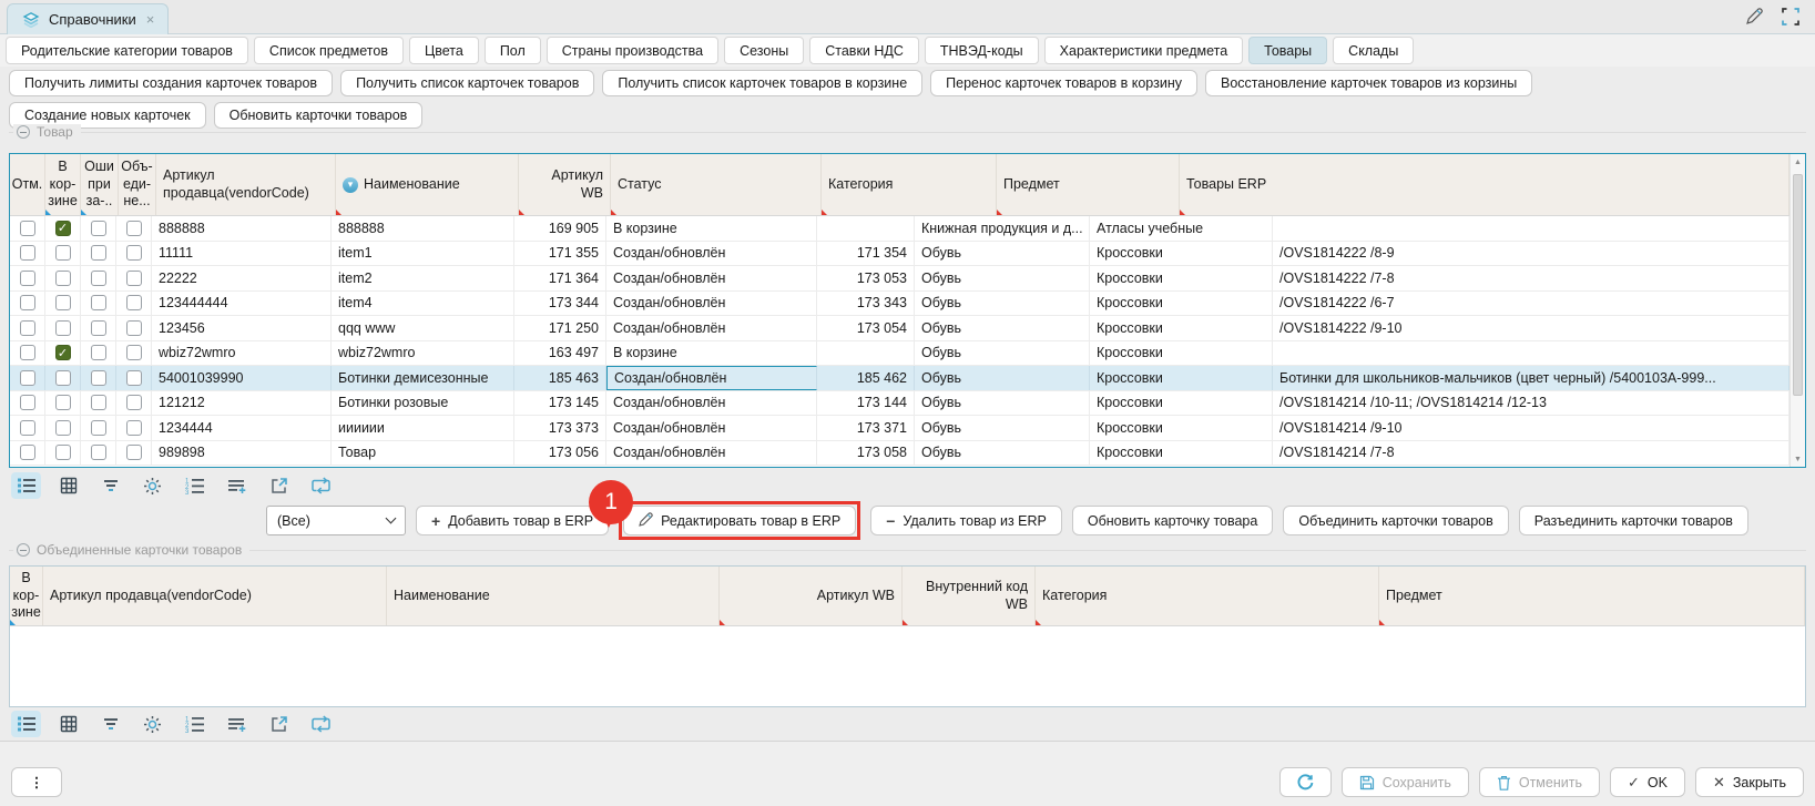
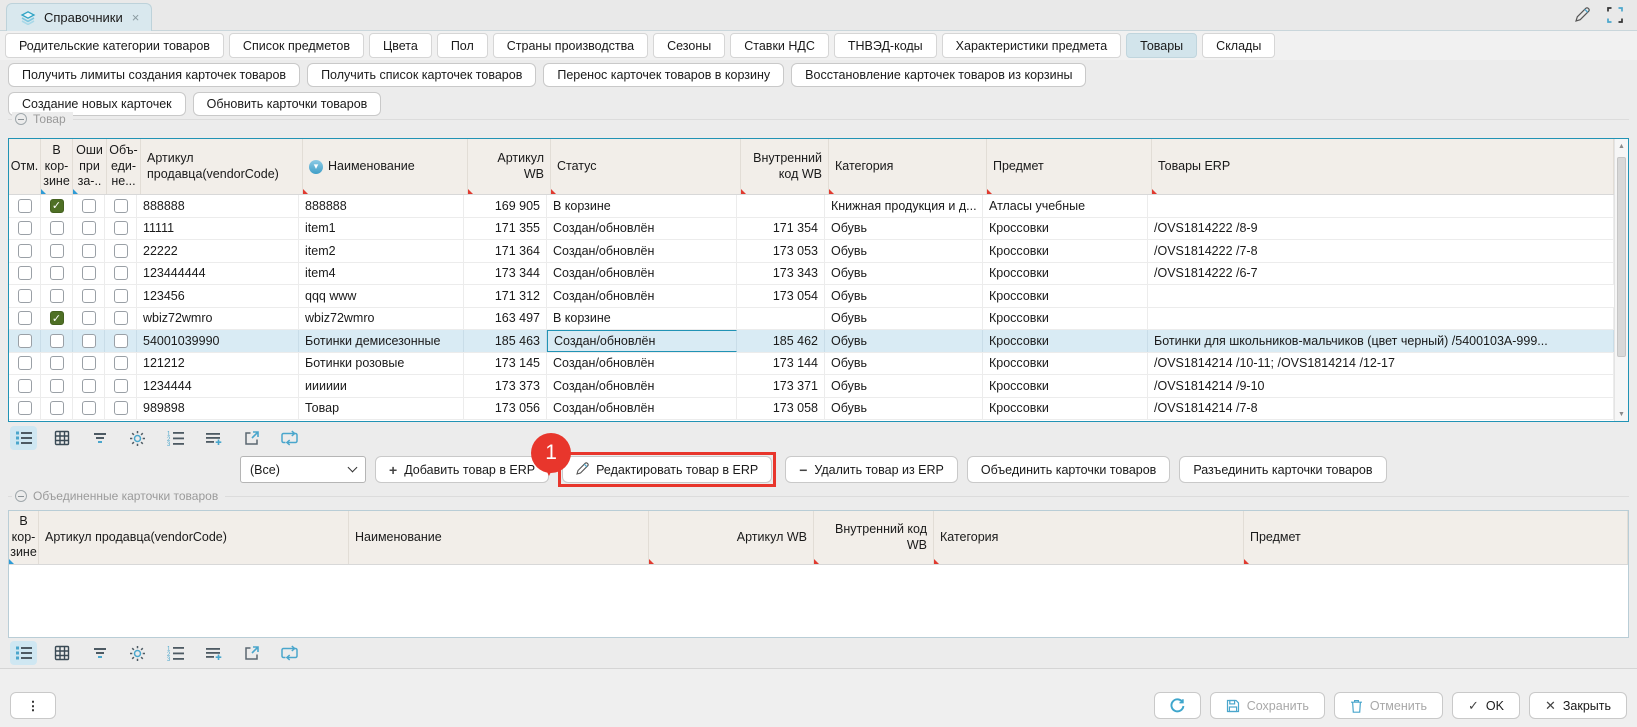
  Справочники
  ×
  Родительские категории товаров
  Список предметов
  Цвета
  Пол
  Страны производства
  Сезоны
  Ставки НДС
  ТНВЭД-коды
  Характеристики предмета
  Товары
  Склады
  Получить лимиты создания карточек товаров
  Получить список карточек товаров
- Получить список карточек товаров в корзине
  Перенос карточек товаров в корзину
  Восстановление карточек товаров из корзины
  Создание новых карточек
  Обновить карточки товаров
  Товар
  Отм.
  В
  кор-
  зине
  Оши
  при
  за-..
  Объ-
  еди-
  не...
  Артикул
  продавца(vendorCode)
  ▾
  Наименование
  Артикул WB
  Статус
+ Внутренний
+ код WB
  Категория
  Предмет
  Товары ERP
  ✓
  888888
  888888
  169 905
  В корзине
  Книжная продукция и д...
  Атласы учебные
  11111
  item1
  171 355
  Создан/обновлён
  171 354
  Обувь
  Кроссовки
  /OVS1814222 /8-9
  22222
  item2
  171 364
  Создан/обновлён
  173 053
  Обувь
  Кроссовки
  /OVS1814222 /7-8
  123444444
  item4
  173 344
  Создан/обновлён
  173 343
  Обувь
  Кроссовки
  /OVS1814222 /6-7
  123456
  qqq www
- 171 250
+ 171 312
  Создан/обновлён
  173 054
  Обувь
  Кроссовки
- /OVS1814222 /9-10
  ✓
  wbiz72wmro
  wbiz72wmro
  163 497
  В корзине
  Обувь
  Кроссовки
  54001039990
  Ботинки демисезонные
  185 463
  Создан/обновлён
  185 462
  Обувь
  Кроссовки
  Ботинки для школьников-мальчиков (цвет черный) /5400103A-999...
  121212
  Ботинки розовые
  173 145
  Создан/обновлён
  173 144
  Обувь
  Кроссовки
- /OVS1814214 /10-11; /OVS1814214 /12-13
+ /OVS1814214 /10-11; /OVS1814214 /12-17
  1234444
  ииииии
  173 373
  Создан/обновлён
  173 371
  Обувь
  Кроссовки
  /OVS1814214 /9-10
  989898
  Товар
  173 056
  Создан/обновлён
  173 058
  Обувь
  Кроссовки
  /OVS1814214 /7-8
  (Все)
  +
  Добавить товар в ERP
  1
  Редактировать товар в ERP
  −
  Удалить товар из ERP
- Обновить карточку товара
  Объединить карточки товаров
  Разъединить карточки товаров
  Объединенные карточки товаров
  В
  кор-
  зине
  Артикул продавца(vendorCode)
  Наименование
  Артикул WB
  Внутренний код WB
  Категория
  Предмет
  ⋮
  Сохранить
  Отменить
  ✓
  OK
  ✕
  Закрыть
